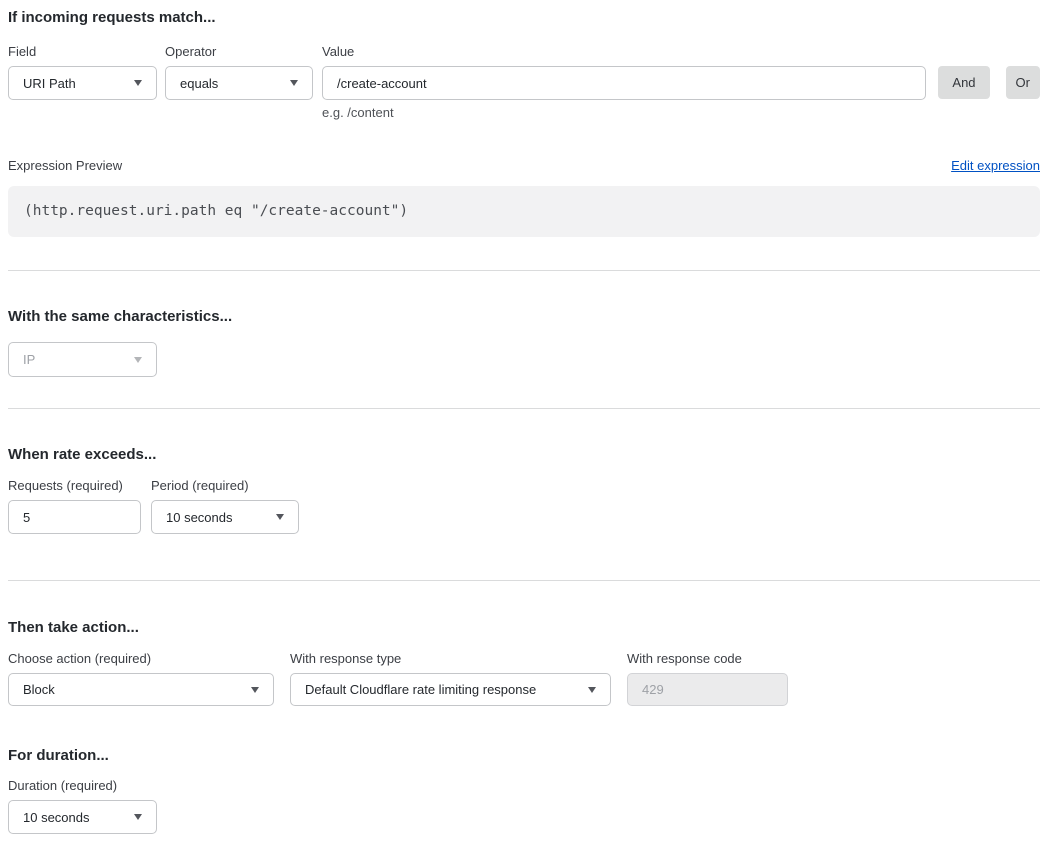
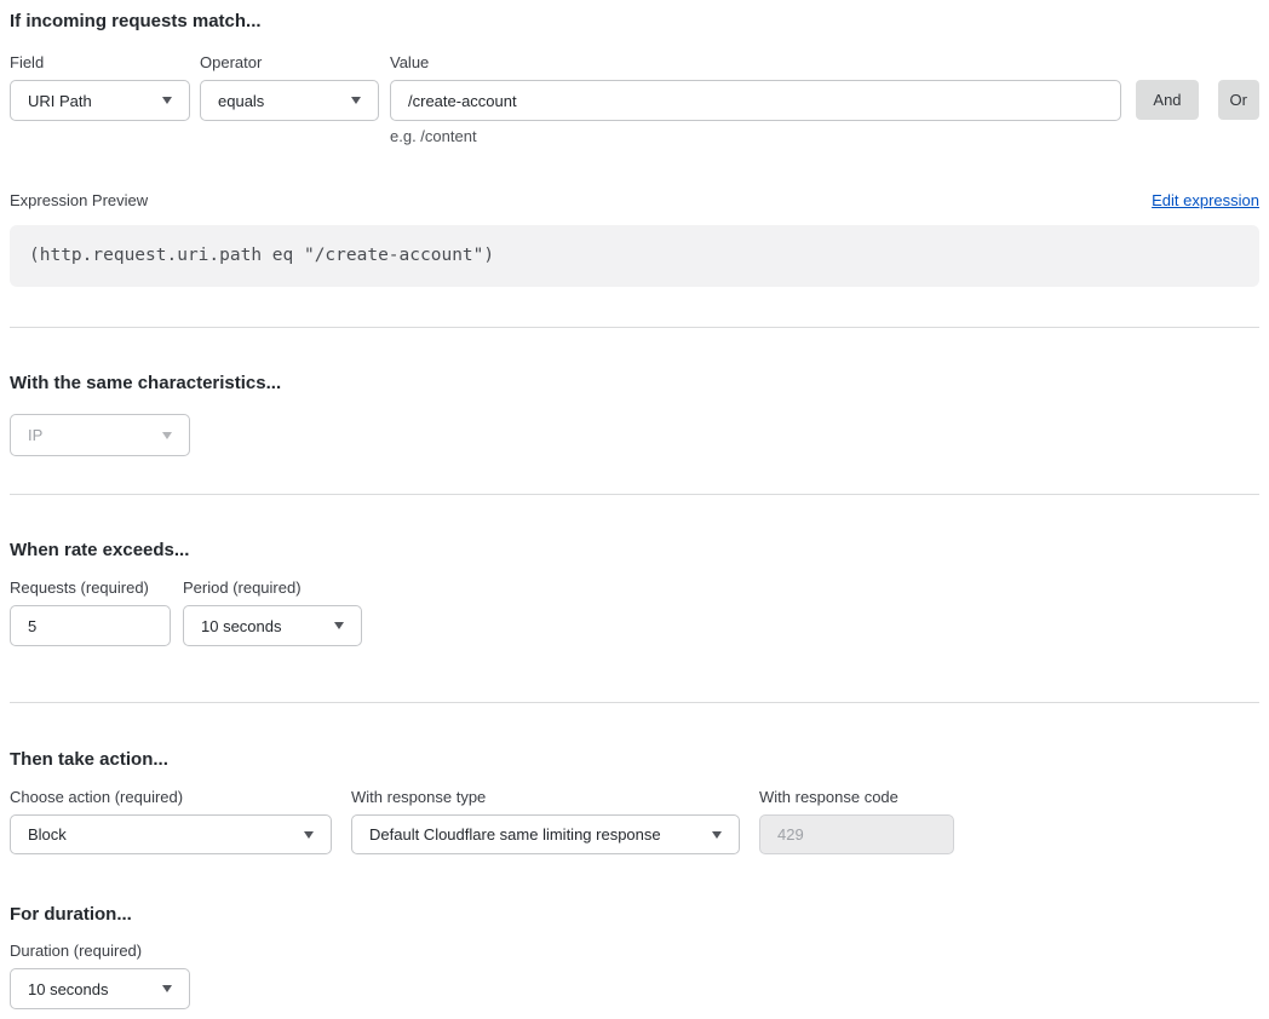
  If incoming requests match...
  Field
  URI Path
  Operator
  equals
  Value
  /create-account
  e.g. /content
  And
  Or
  Expression Preview
  Edit expression
  (http.request.uri.path eq "/create-account")
  With the same characteristics...
  IP
  When rate exceeds...
  Requests (required)
  5
  Period (required)
  10 seconds
  Then take action...
  Choose action (required)
  Block
  With response type
- Default Cloudflare rate limiting response
+ Default Cloudflare same limiting response
  With response code
  429
  For duration...
  Duration (required)
  10 seconds
